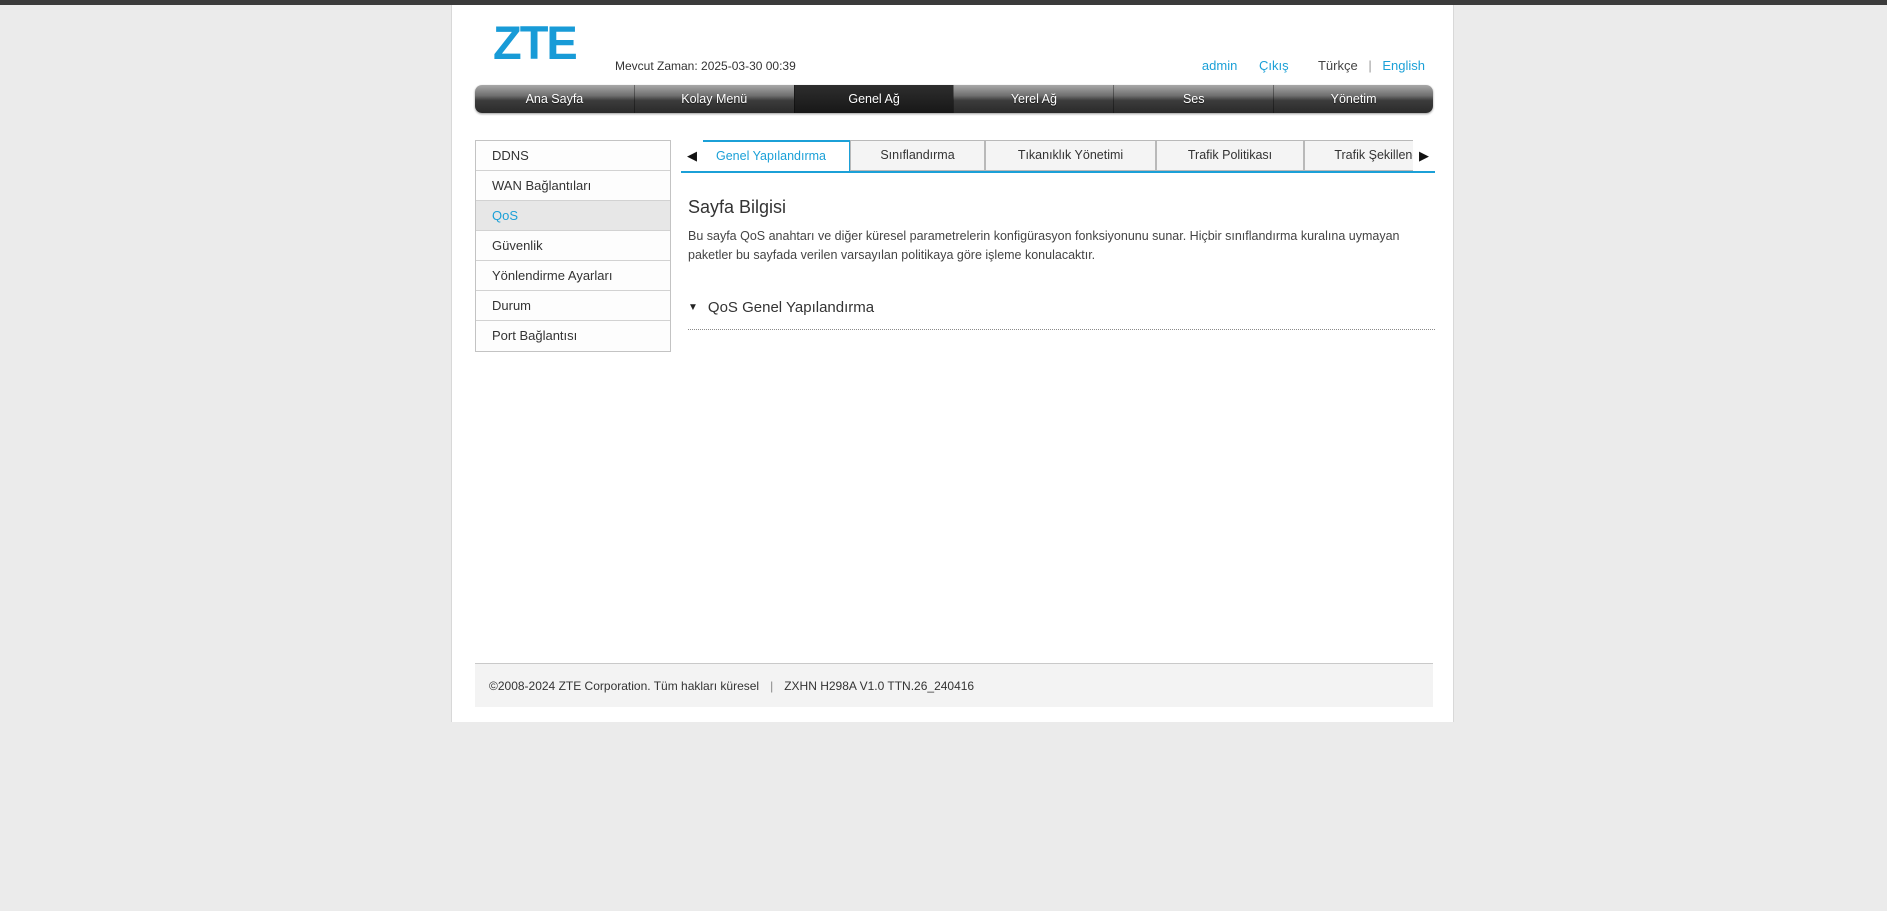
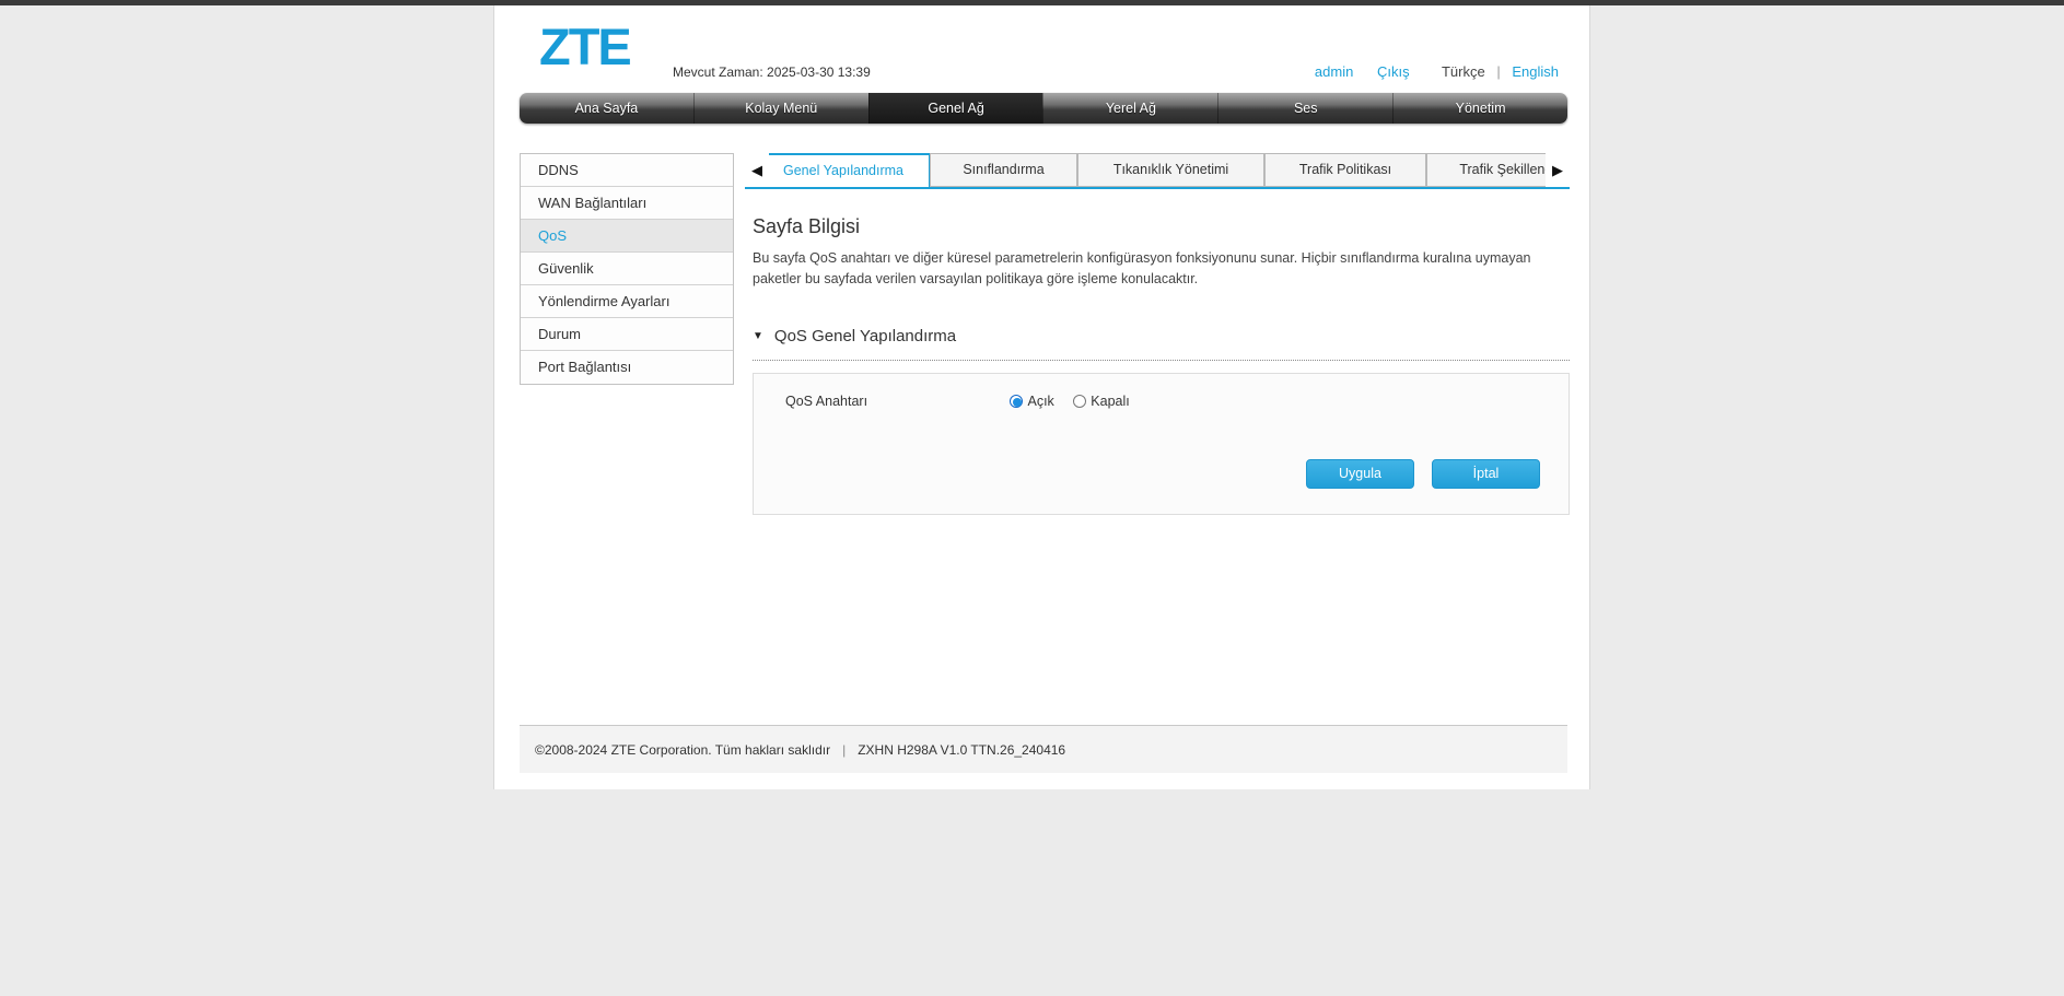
  ZTE
- Mevcut Zaman: 2025-03-30 00:39
+ Mevcut Zaman: 2025-03-30 13:39
  admin Çıkış Türkçe | English
  Ana Sayfa
  Kolay Menü
  Genel Ağ
  Yerel Ağ
  Ses
  Yönetim
  DDNS
  WAN Bağlantıları
  QoS
  Güvenlik
  Yönlendirme Ayarları
  Durum
  Port Bağlantısı
  ◀
  Genel Yapılandırma Sınıflandırma Tıkanıklık Yönetimi Trafik Politikası Trafik Şekillen
  ▶
  Sayfa Bilgisi
  Bu sayfa QoS anahtarı ve diğer küresel parametrelerin konfigürasyon fonksiyonunu sunar. Hiçbir sınıflandırma kuralına uymayan paketler bu sayfada verilen varsayılan politikaya göre işleme konulacaktır.
  ▼
  QoS Genel Yapılandırma
+ QoS Anahtarı Açık Kapalı
+ Uygula
+ İptal
- ©2008-2024 ZTE Corporation. Tüm hakları küresel
+ ©2008-2024 ZTE Corporation. Tüm hakları saklıdır
  |
  ZXHN H298A V1.0 TTN.26_240416
